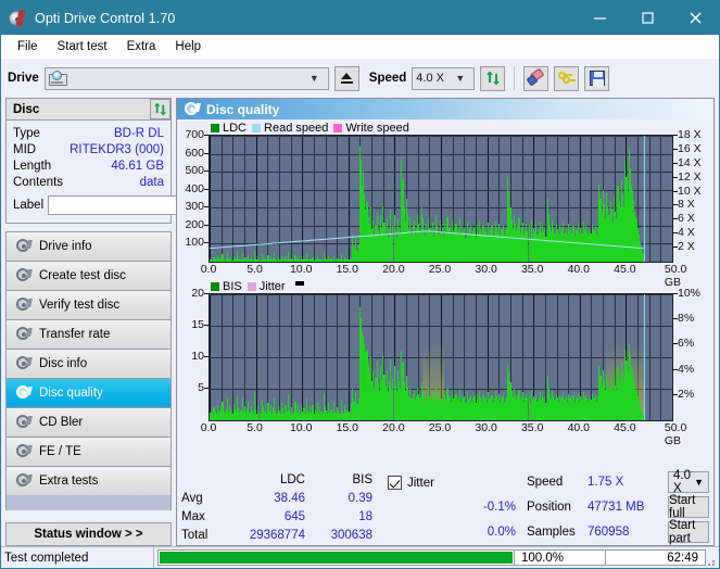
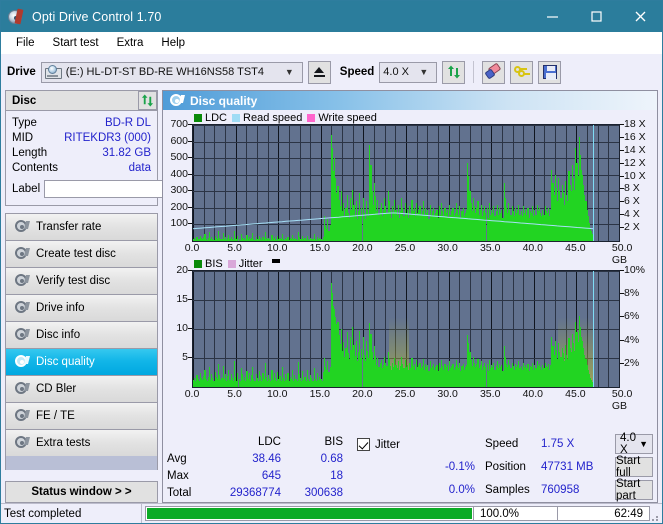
  Opti Drive Control 1.70
  File
  Start test
  Extra
  Help
  Drive
+ (E:) HL-DT-ST BD-RE WH16NS58 TST4
  ▼
  Speed
  4.0 X
  ▼
  Disc
  Type
  BD-R DL
  MID
  RITEKDR3 (000)
  Length
- 46.61 GB
+ 31.82 GB
  Contents
  data
  Label
- Drive info
+ Transfer rate
  Create test disc
  Verify test disc
- Transfer rate
+ Drive info
  Disc info
  Disc quality
  CD Bler
  FE / TE
  Extra tests
  Status window > >
  Disc quality
  LDC
  Read speed
  Write speed
  100
  200
  300
  400
  500
  600
  700
  2 X
  4 X
  6 X
  8 X
  10 X
  12 X
  14 X
  16 X
  18 X
  0.0
  5.0
  10.0
  15.0
  20.0
  25.0
  30.0
  35.0
  40.0
  45.0
  50.0 GB
  BIS
  Jitter
  5
  10
  15
  20
  2%
  4%
  6%
  8%
  10%
  0.0
  5.0
  10.0
  15.0
  20.0
  25.0
  30.0
  35.0
  40.0
  45.0
  50.0 GB
  LDC
  BIS
  Avg
  38.46
- 0.39
+ 0.68
  Max
  645
  18
  Total
  29368774
  300638
  Jitter
  -0.1%
  0.0%
  Speed
  1.75 X
  Position
  47731 MB
  Samples
  760958
  4.0 X
  ▼
  Start full
  Start part
  Test completed
  100.0%
  62:49
